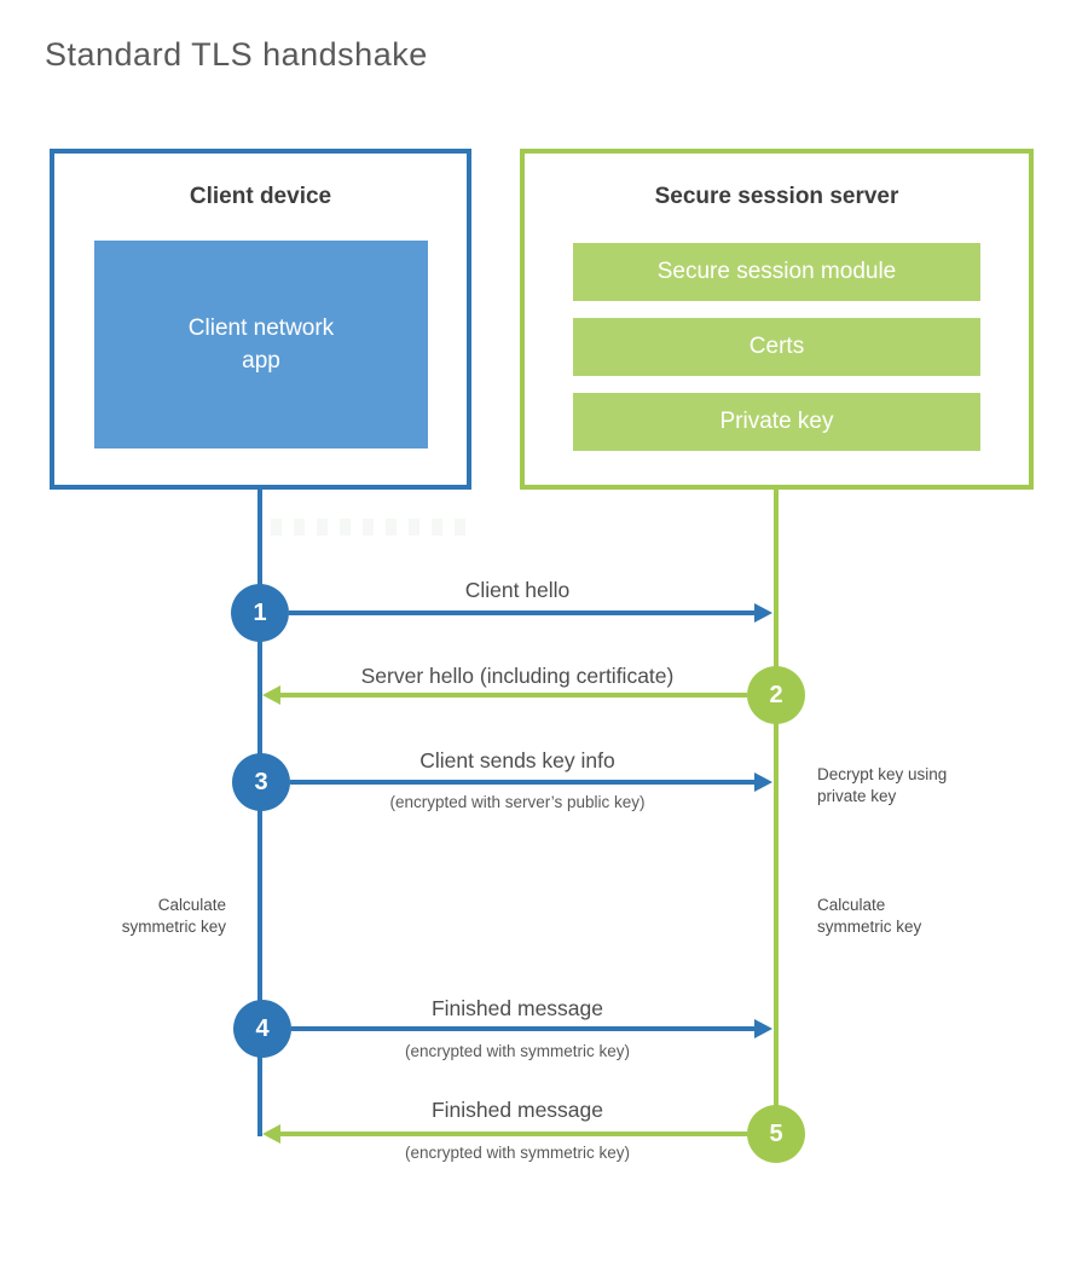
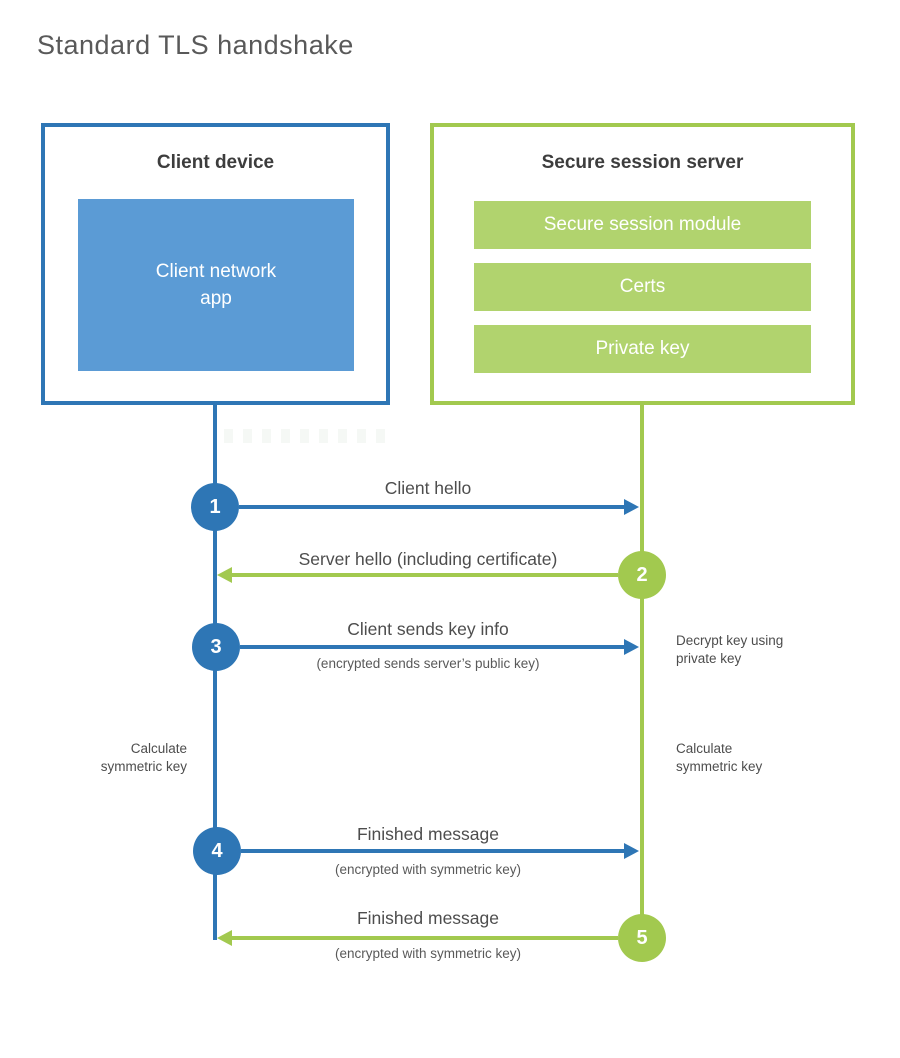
  Standard TLS handshake
  Client device
  Client network
  app
  Secure session server
  Secure session module
  Certs
  Private key
  1
  Client hello
  2
  Server hello (including certificate)
  3
  Client sends key info
- (encrypted with server’s public key)
+ (encrypted sends server’s public key)
  Decrypt key using
  private key
  Calculate
  symmetric key
  Calculate
  symmetric key
  4
  Finished message
  (encrypted with symmetric key)
  5
  Finished message
  (encrypted with symmetric key)
